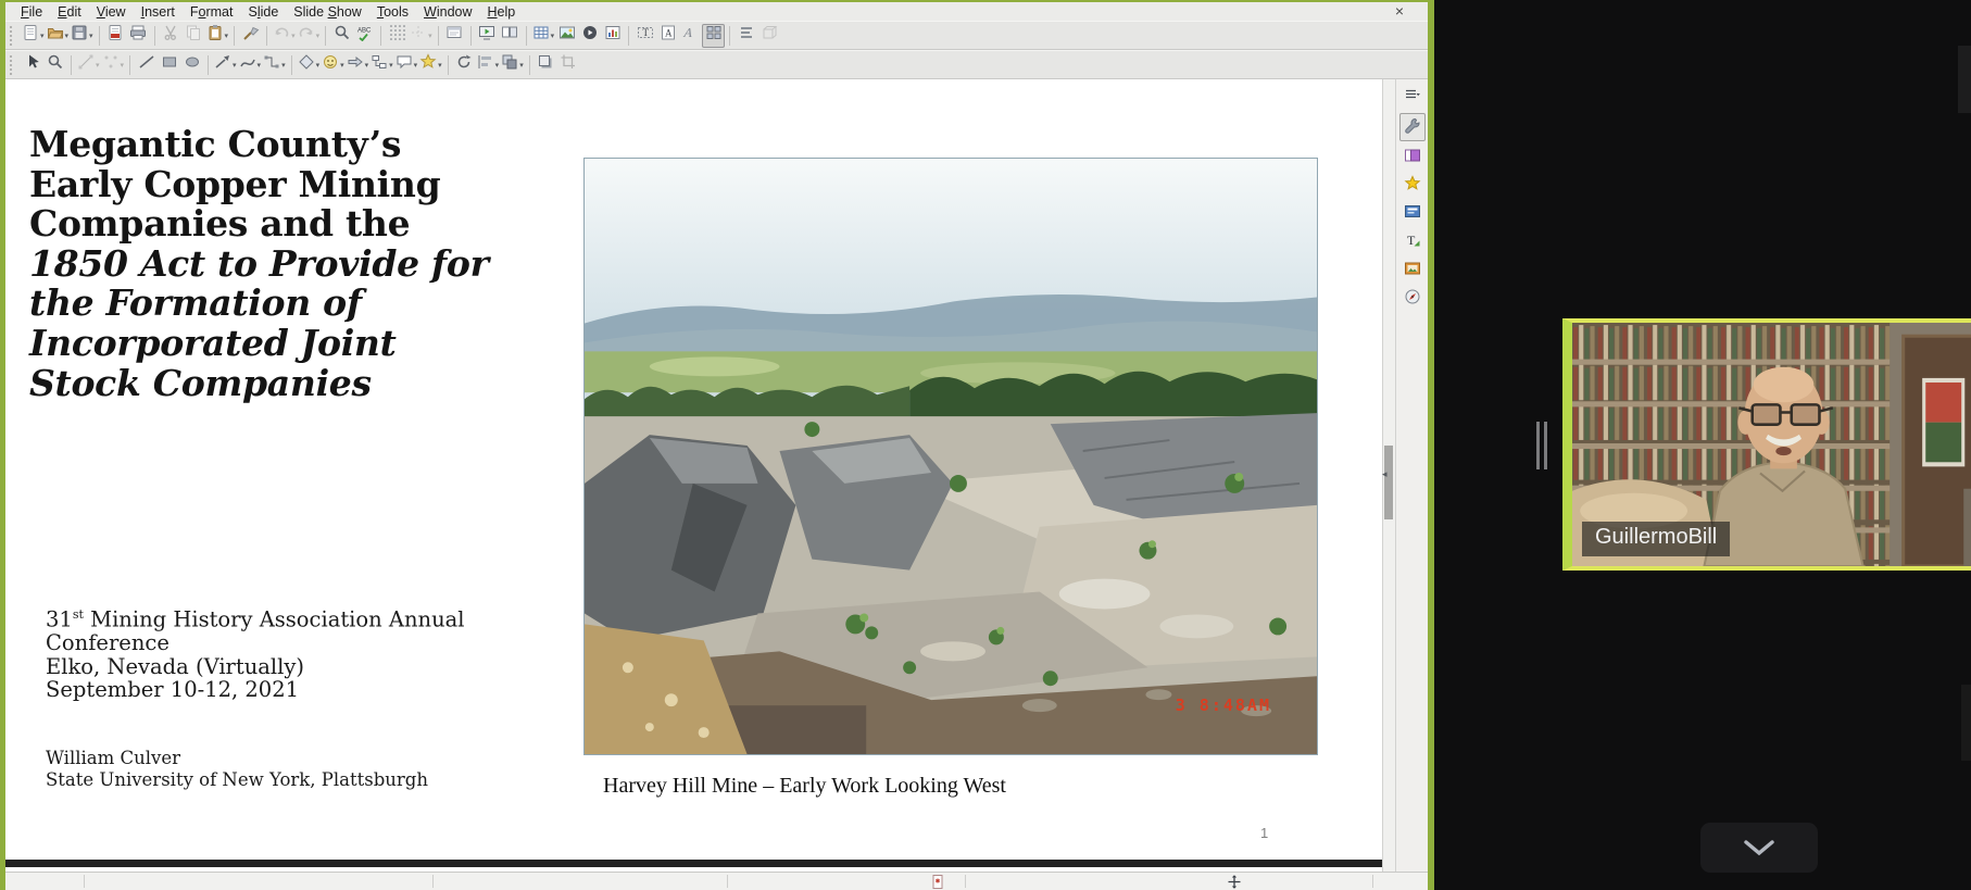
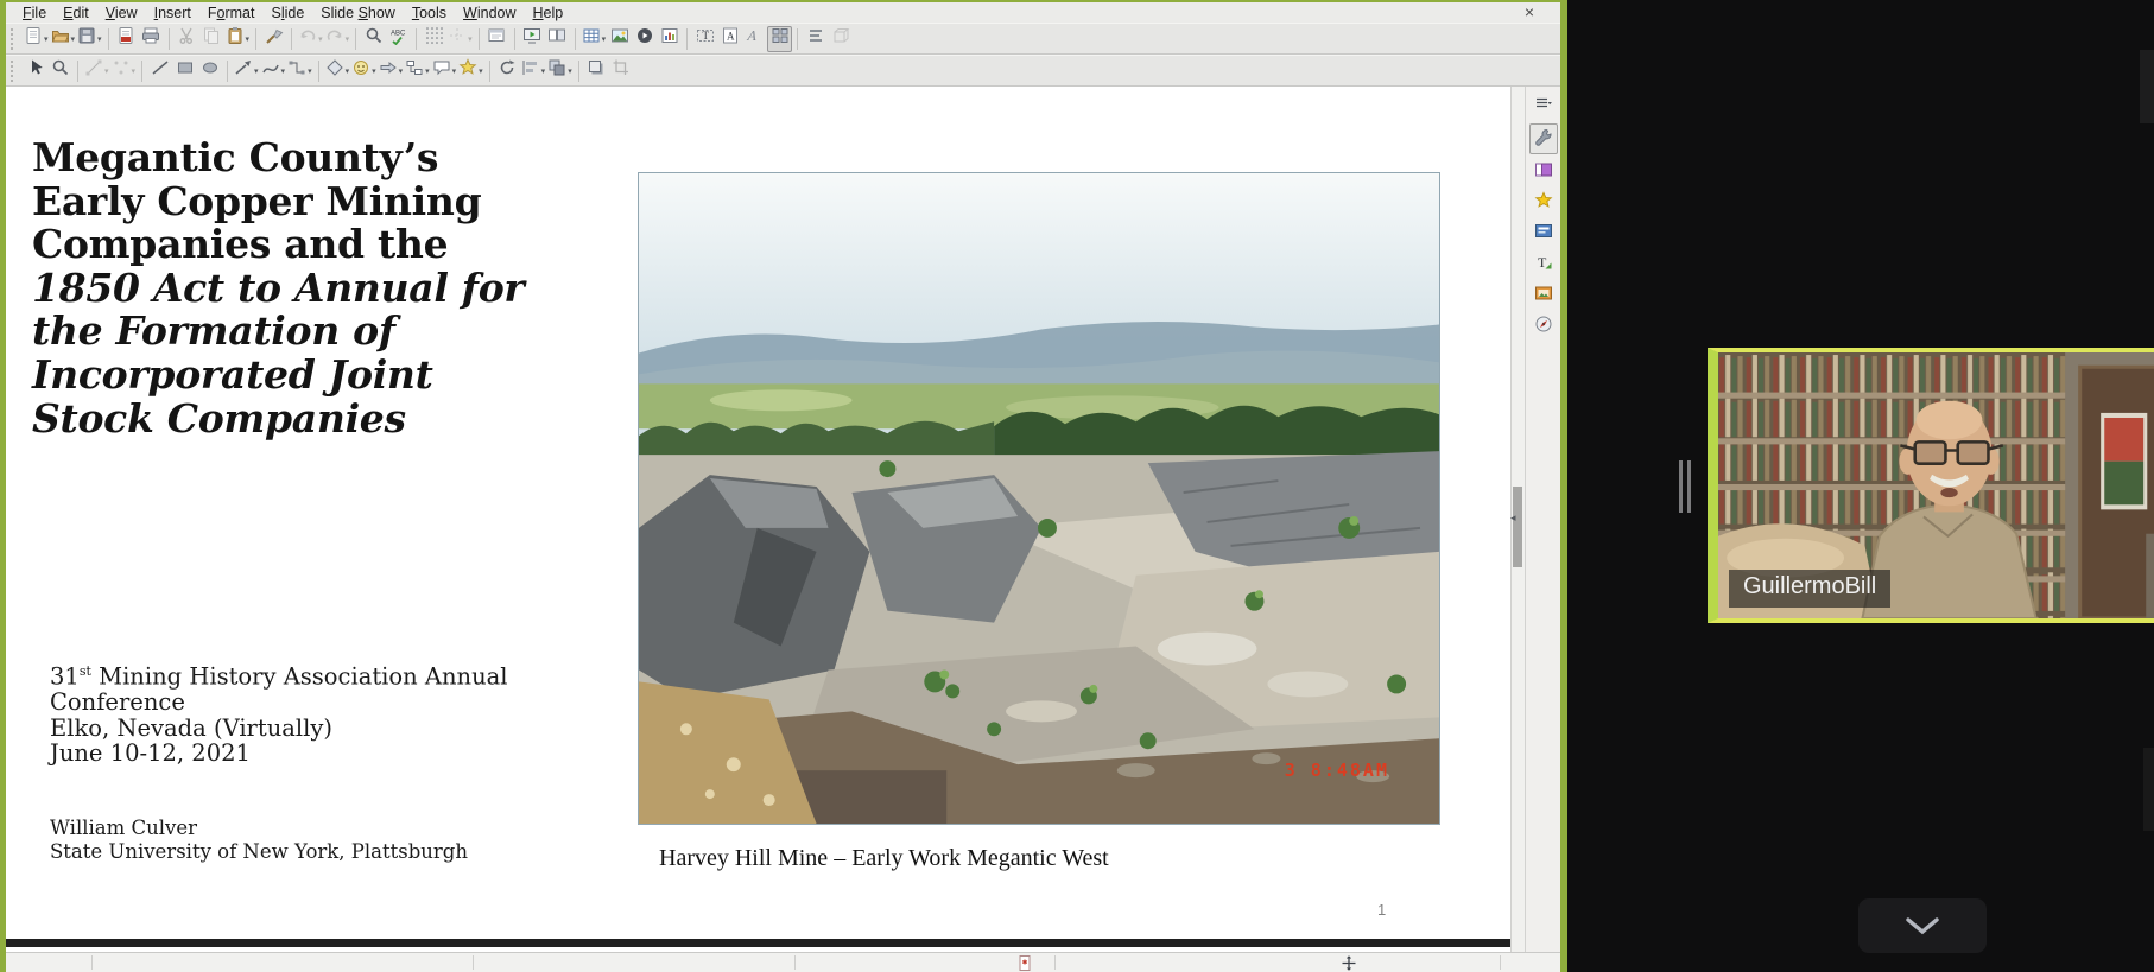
  File
  Edit
  View
  Insert
  Format
  Slide
  Slide Show
  Tools
  Window
  Help
  ×
  T
  A
  Megantic County’s
  Early Copper Mining
  Companies and the
- 1850 Act to Provide for
+ 1850 Act to Annual for
  the Formation of
  Incorporated Joint
  Stock Companies
  31st Mining History Association Annual
  Conference
  Elko, Nevada (Virtually)
- September 10-12, 2021
+ June 10-12, 2021
  William Culver
  State University of New York, Plattsburgh
  3 8:48AM
- Harvey Hill Mine – Early Work Looking West
+ Harvey Hill Mine – Early Work Megantic West
  1
  ◂
  T
  GuillermoBill
